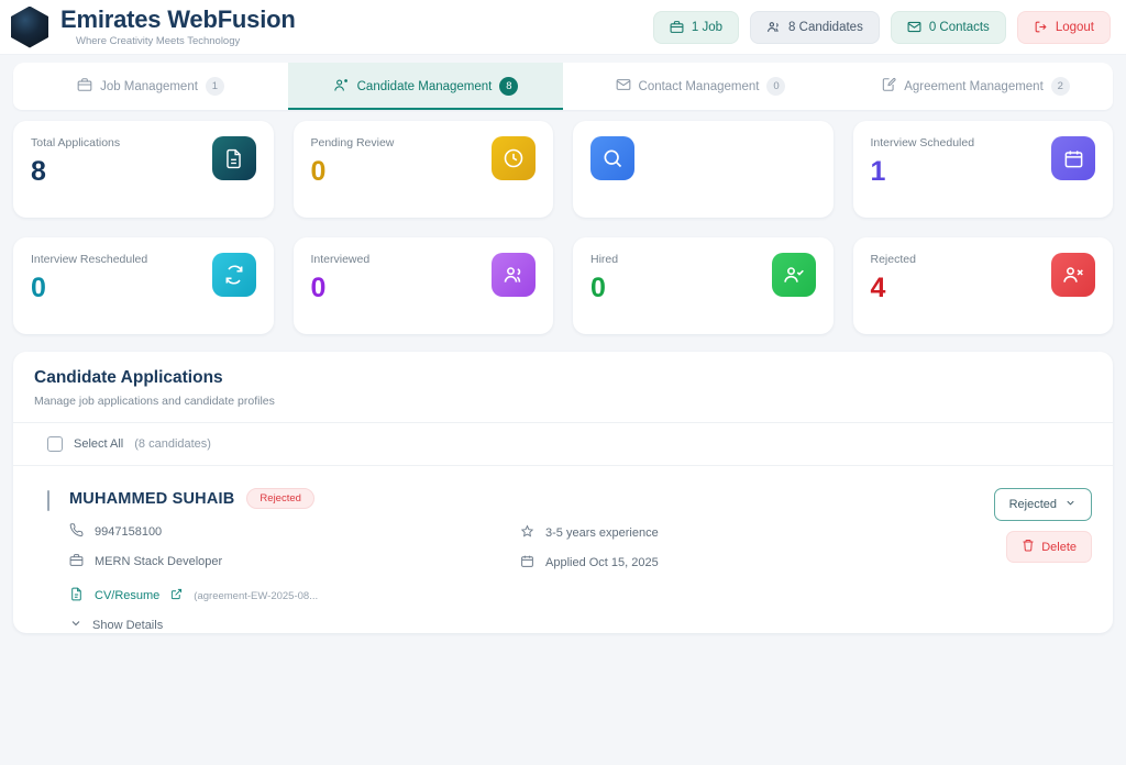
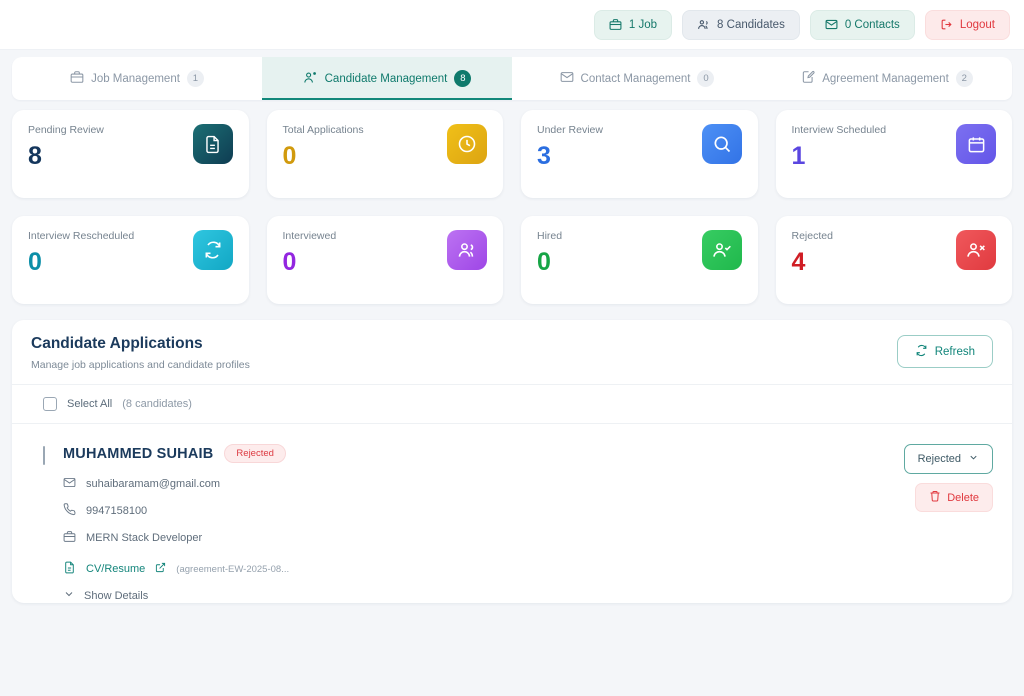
- Emirates WebFusion
- Where Creativity Meets Technology
  1 Job
  8 Candidates
  0 Contacts
  Logout
  Job Management
  1
  Candidate Management
  8
  Contact Management
  0
  Agreement Management
  2
- Total Applications
+ Pending Review
  8
- Pending Review
+ Total Applications
  0
+ Under Review
+ 3
  Interview Scheduled
  1
  Interview Rescheduled
  0
  Interviewed
  0
  Hired
  0
  Rejected
  4
  Candidate Applications
  Manage job applications and candidate profiles
+ Refresh
  Select All
  (8 candidates)
  MUHAMMED SUHAIB
  Rejected
+ suhaibaramam@gmail.com
  9947158100
  MERN Stack Developer
  CV/Resume
  (agreement-EW-2025-08...
  Show Details
- 3-5 years experience
- Applied Oct 15, 2025
  Rejected
  Delete
